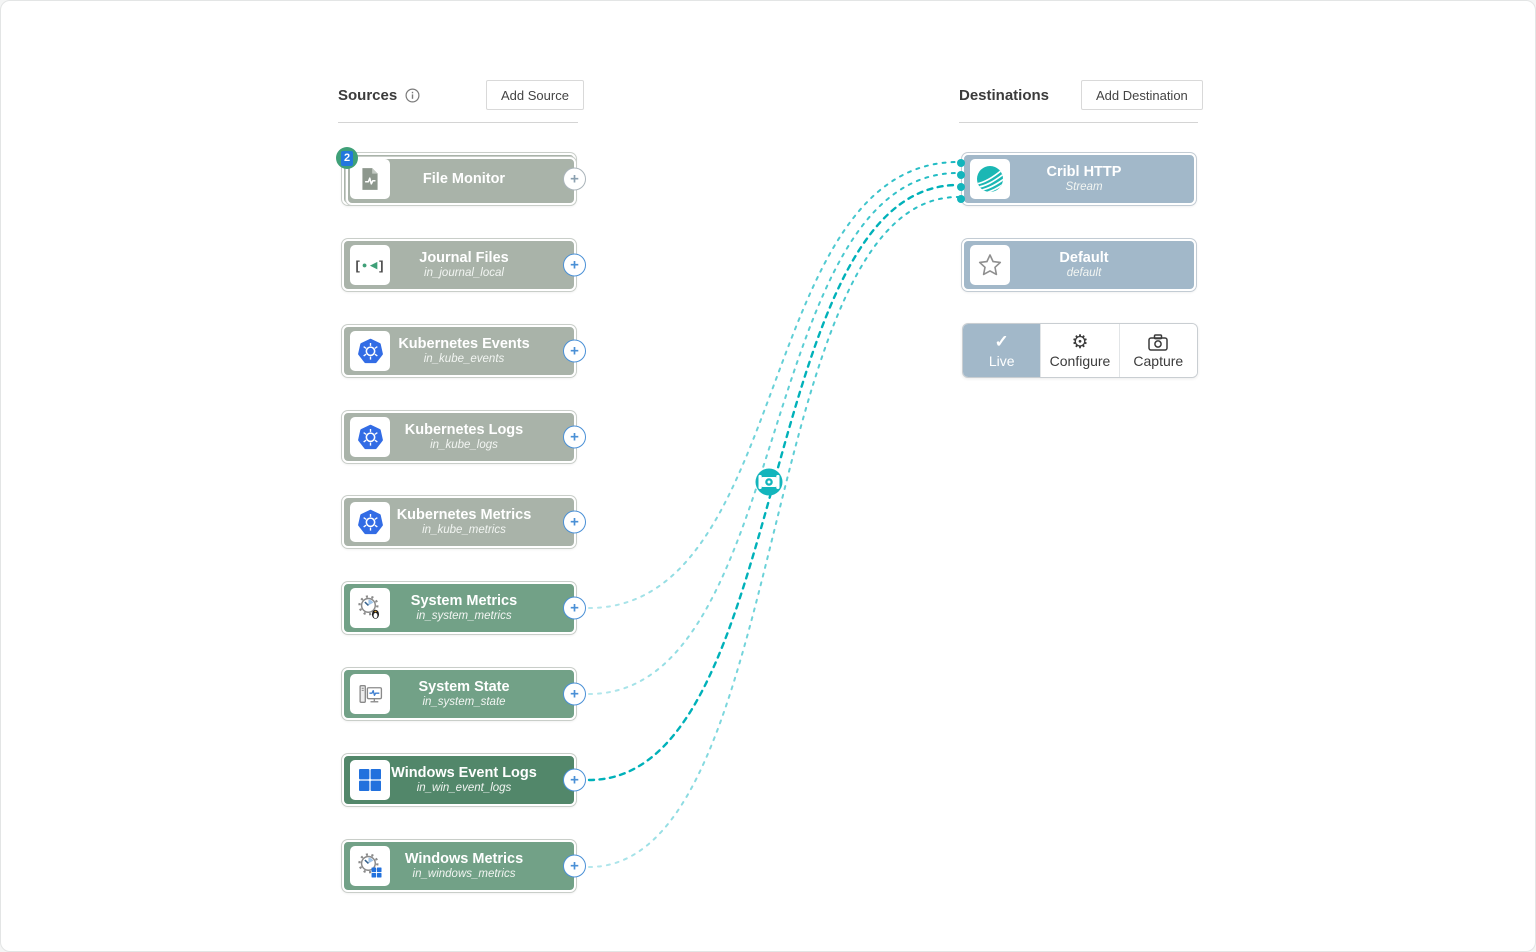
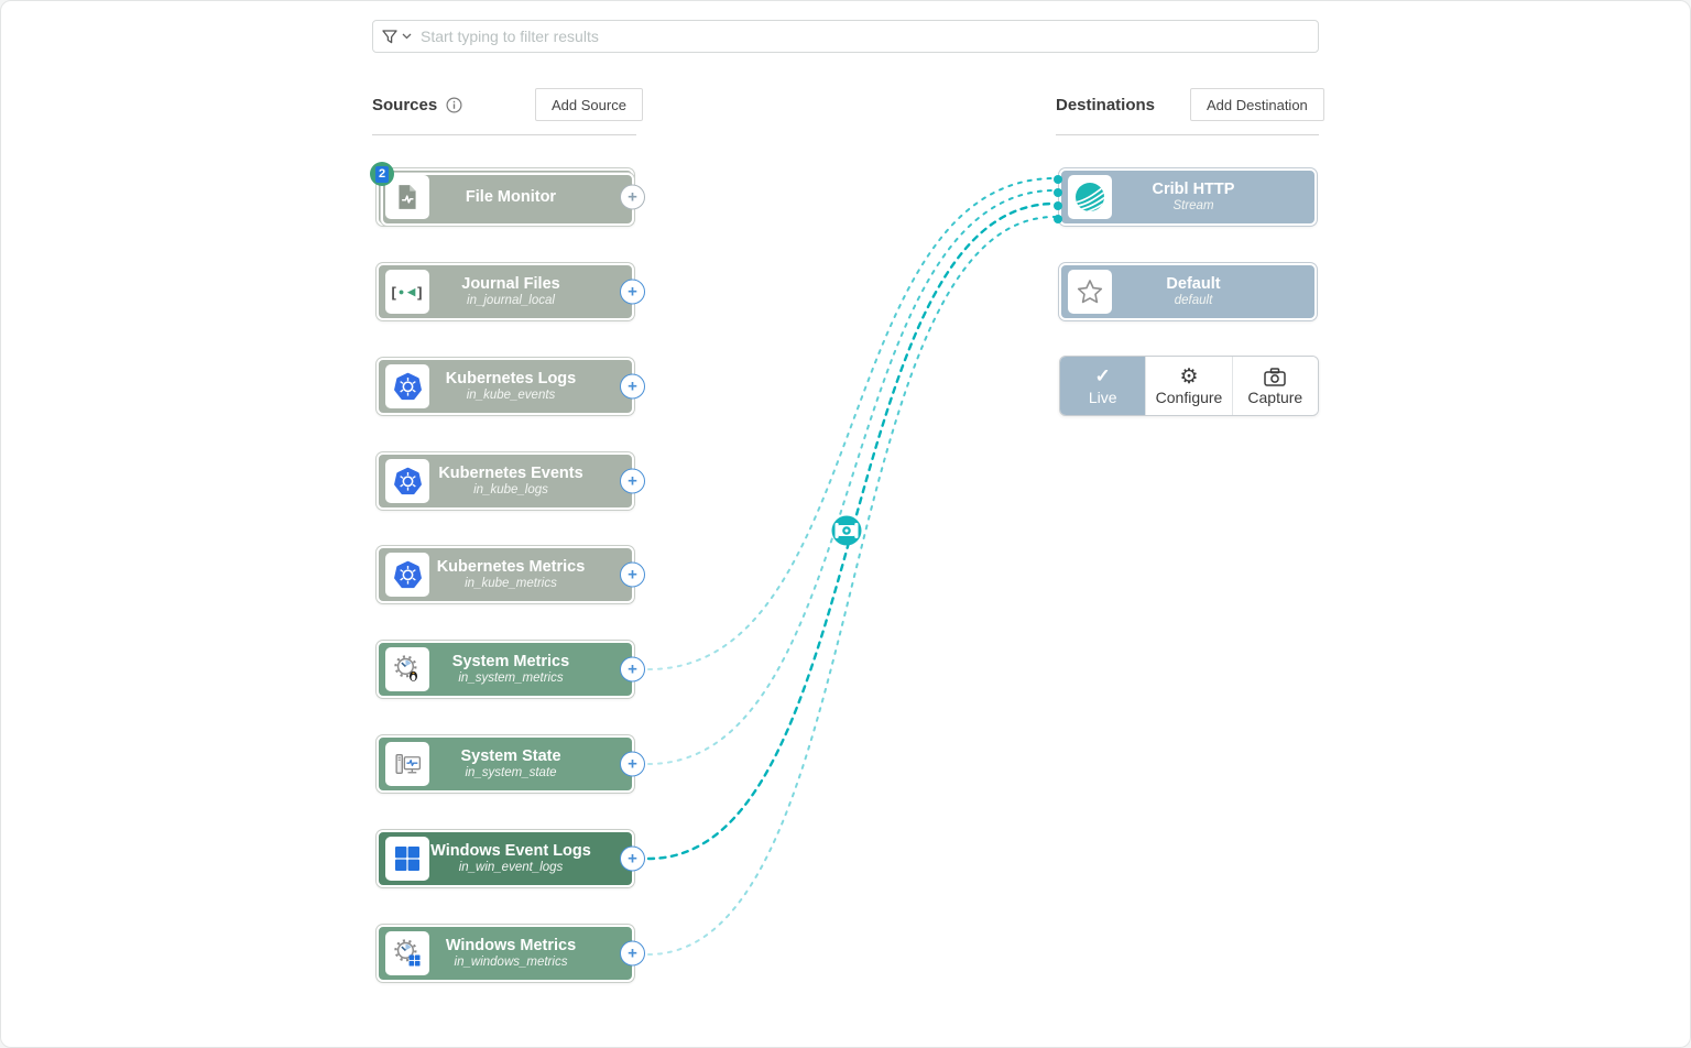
+ Start typing to filter results
  Sources
  Add Source
  Destinations
  Add Destination
  2
  File Monitor
  +
  [
  ●
  ◀
  ]
  Journal Files
  in_journal_local
  +
- Kubernetes Events
+ Kubernetes Logs
  in_kube_events
  +
- Kubernetes Logs
+ Kubernetes Events
  in_kube_logs
  +
  Kubernetes Metrics
  in_kube_metrics
  +
  System Metrics
  in_system_metrics
  +
  System State
  in_system_state
  +
  Windows Event Logs
  in_win_event_logs
  +
  Windows Metrics
  in_windows_metrics
  +
  Cribl HTTP
  Stream
  Default
  default
  ✓
  Live
  ⚙
  Configure
  Capture
